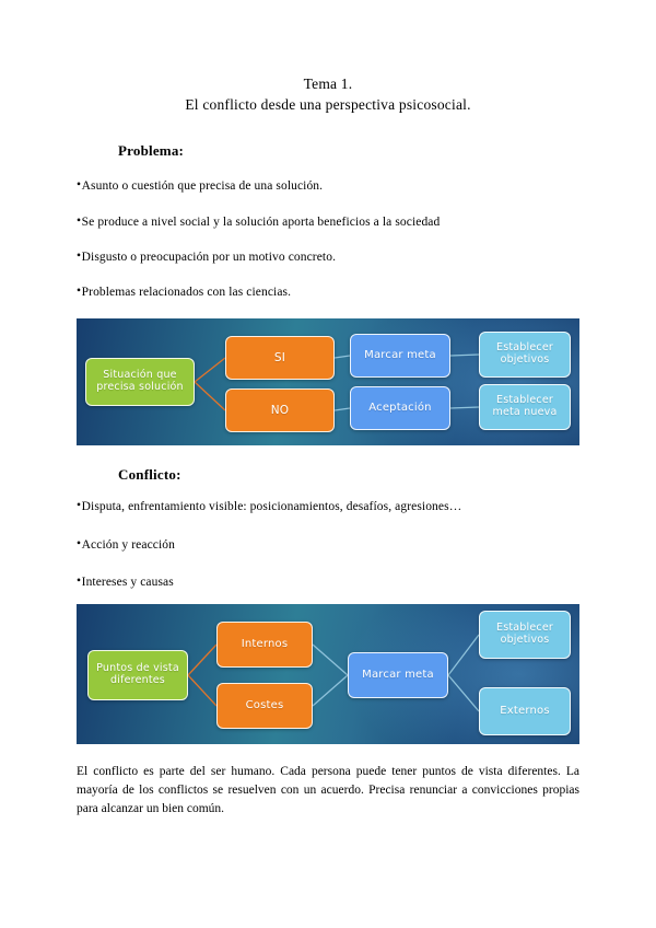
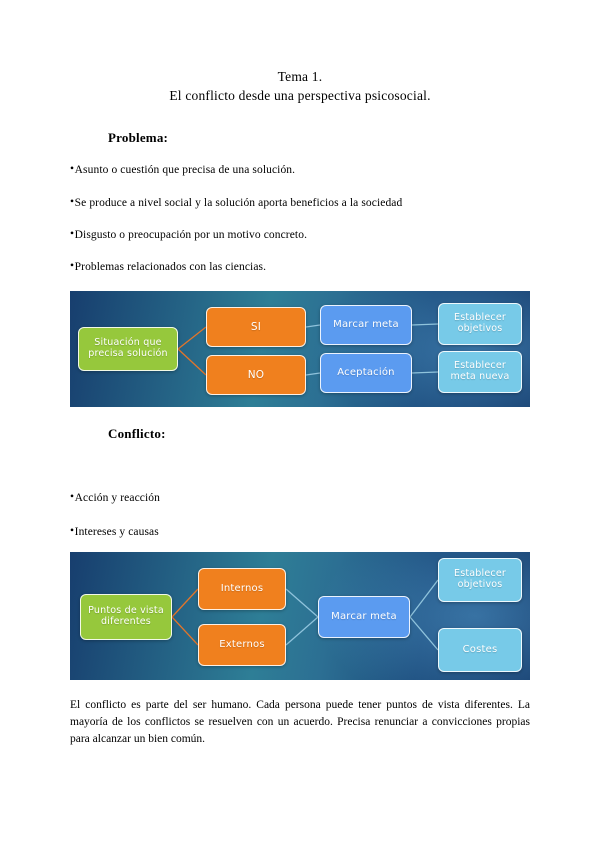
  Tema 1.
  El conflicto desde una perspectiva psicosocial.
  Problema:
  •Asunto o cuestión que precisa de una solución.
  •Se produce a nivel social y la solución aporta beneficios a la sociedad
  •Disgusto o preocupación por un motivo concreto.
  •Problemas relacionados con las ciencias.
  Situación que precisa solución
  SI
  NO
  Marcar meta
  Aceptación
  Establecer objetivos
  Establecer meta nueva
  Conflicto:
- •Disputa, enfrentamiento visible: posicionamientos, desafíos, agresiones…
  •Acción y reacción
  •Intereses y causas
  Puntos de vista diferentes
  Internos
- Costes
+ Externos
  Marcar meta
  Establecer objetivos
- Externos
+ Costes
  El conflicto es parte del ser humano. Cada persona puede tener puntos de vista diferentes. La mayoría de los conflictos se resuelven con un acuerdo. Precisa renunciar a convicciones propias para alcanzar un bien común.
